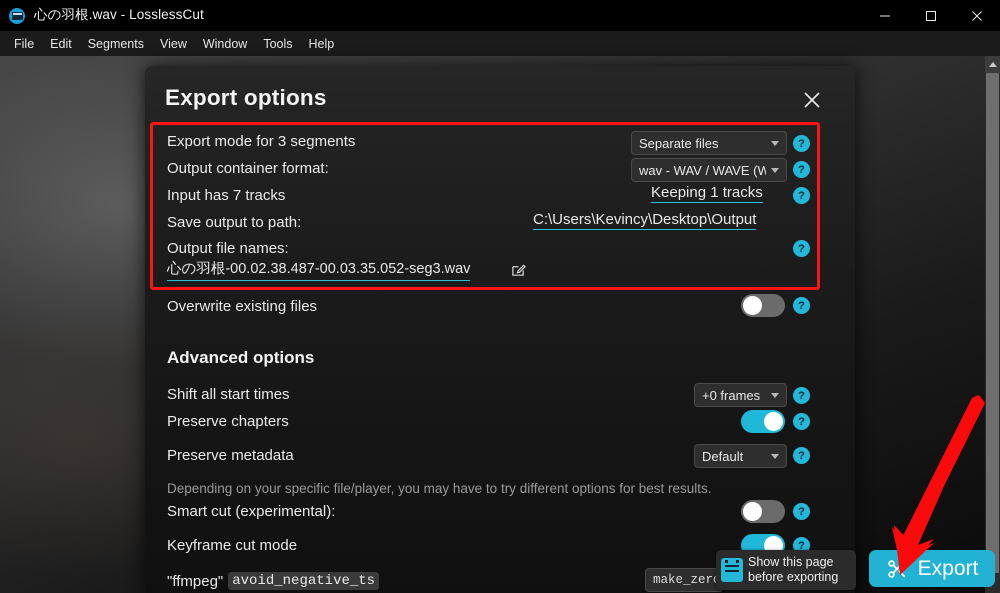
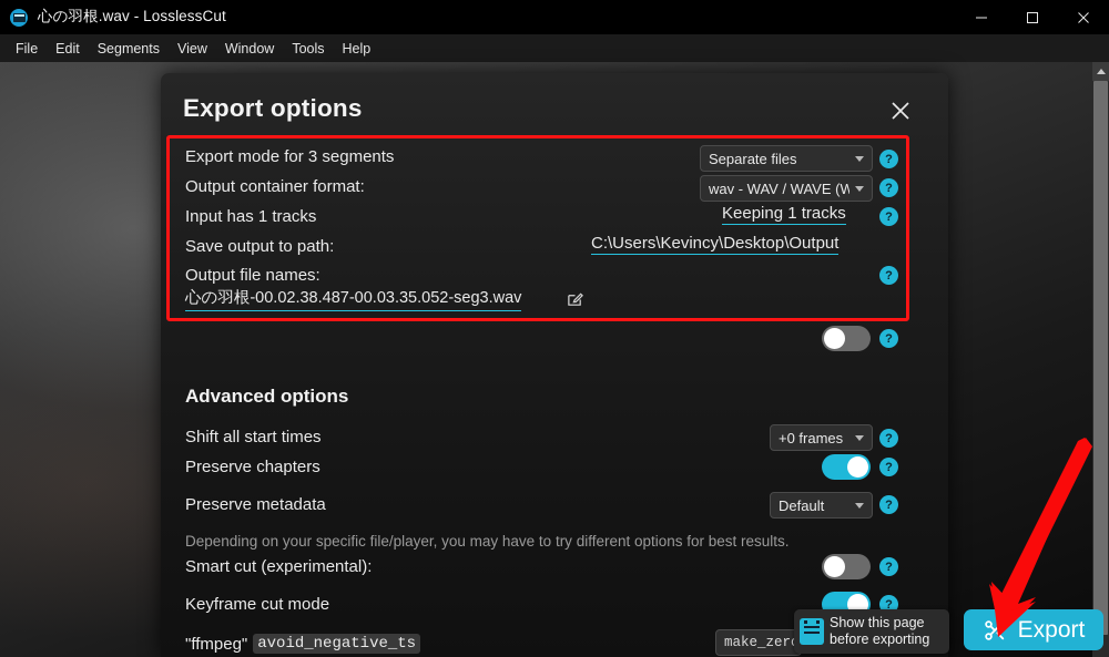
  心の羽根.wav - LosslessCut
  File
  Edit
  Segments
  View
  Window
  Tools
  Help
  Export options
  Export mode for 3 segments
  Separate files
  ?
  Output container format:
  wav - WAV / WAVE (W
  ?
- Input has 7 tracks
+ Input has 1 tracks
  Keeping 1 tracks
  ?
  Save output to path:
  C:\Users\Kevincy\Desktop\Output
  Output file names:
  心の羽根-00.02.38.487-00.03.35.052-seg3.wav
  ?
- Overwrite existing files
  ?
  Advanced options
  Shift all start times
  +0 frames
  ?
  Preserve chapters
  ?
  Preserve metadata
  Default
  ?
  Depending on your specific file/player, you may have to try different options for best results.
  Smart cut (experimental):
  ?
  Keyframe cut mode
  ?
  "ffmpeg"
  avoid_negative_ts
  make_zer
  Show this page
  before exporting
  Export
